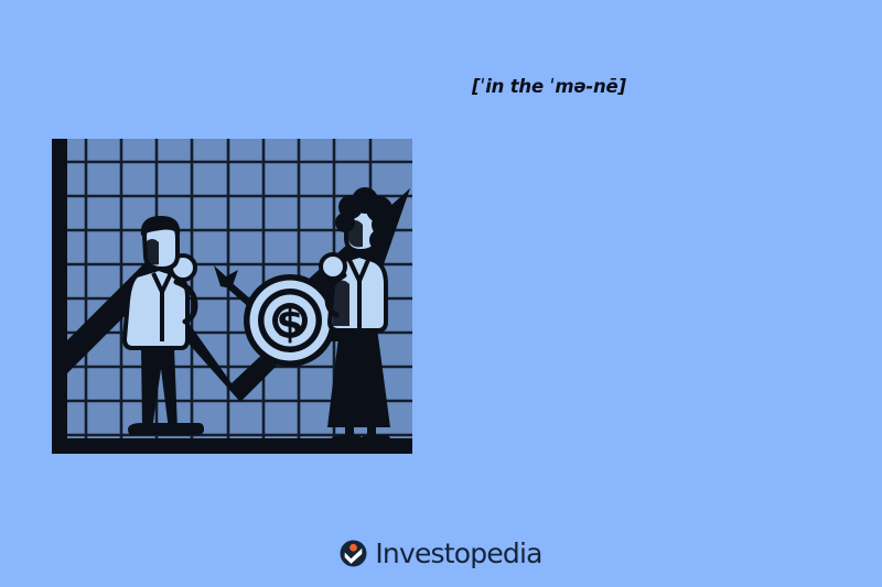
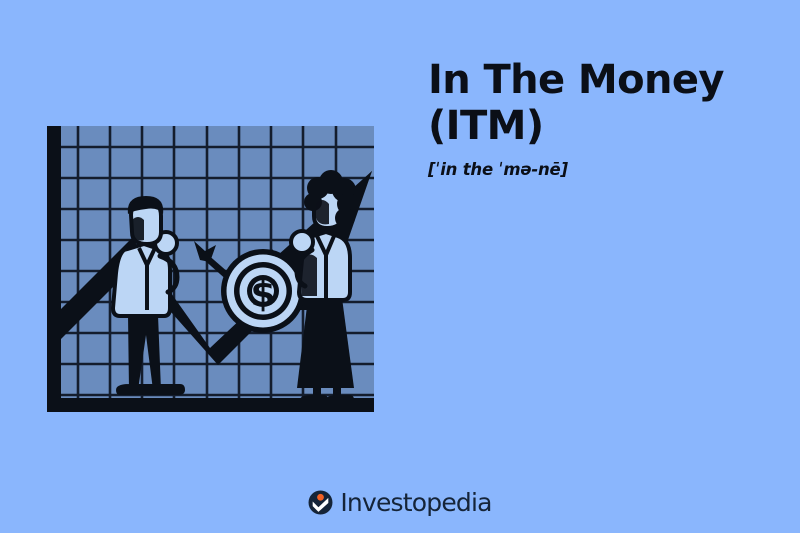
  $
+ In The Money
+ (ITM)
  [ˈin the ˈmə-nē]
  Investopedia
